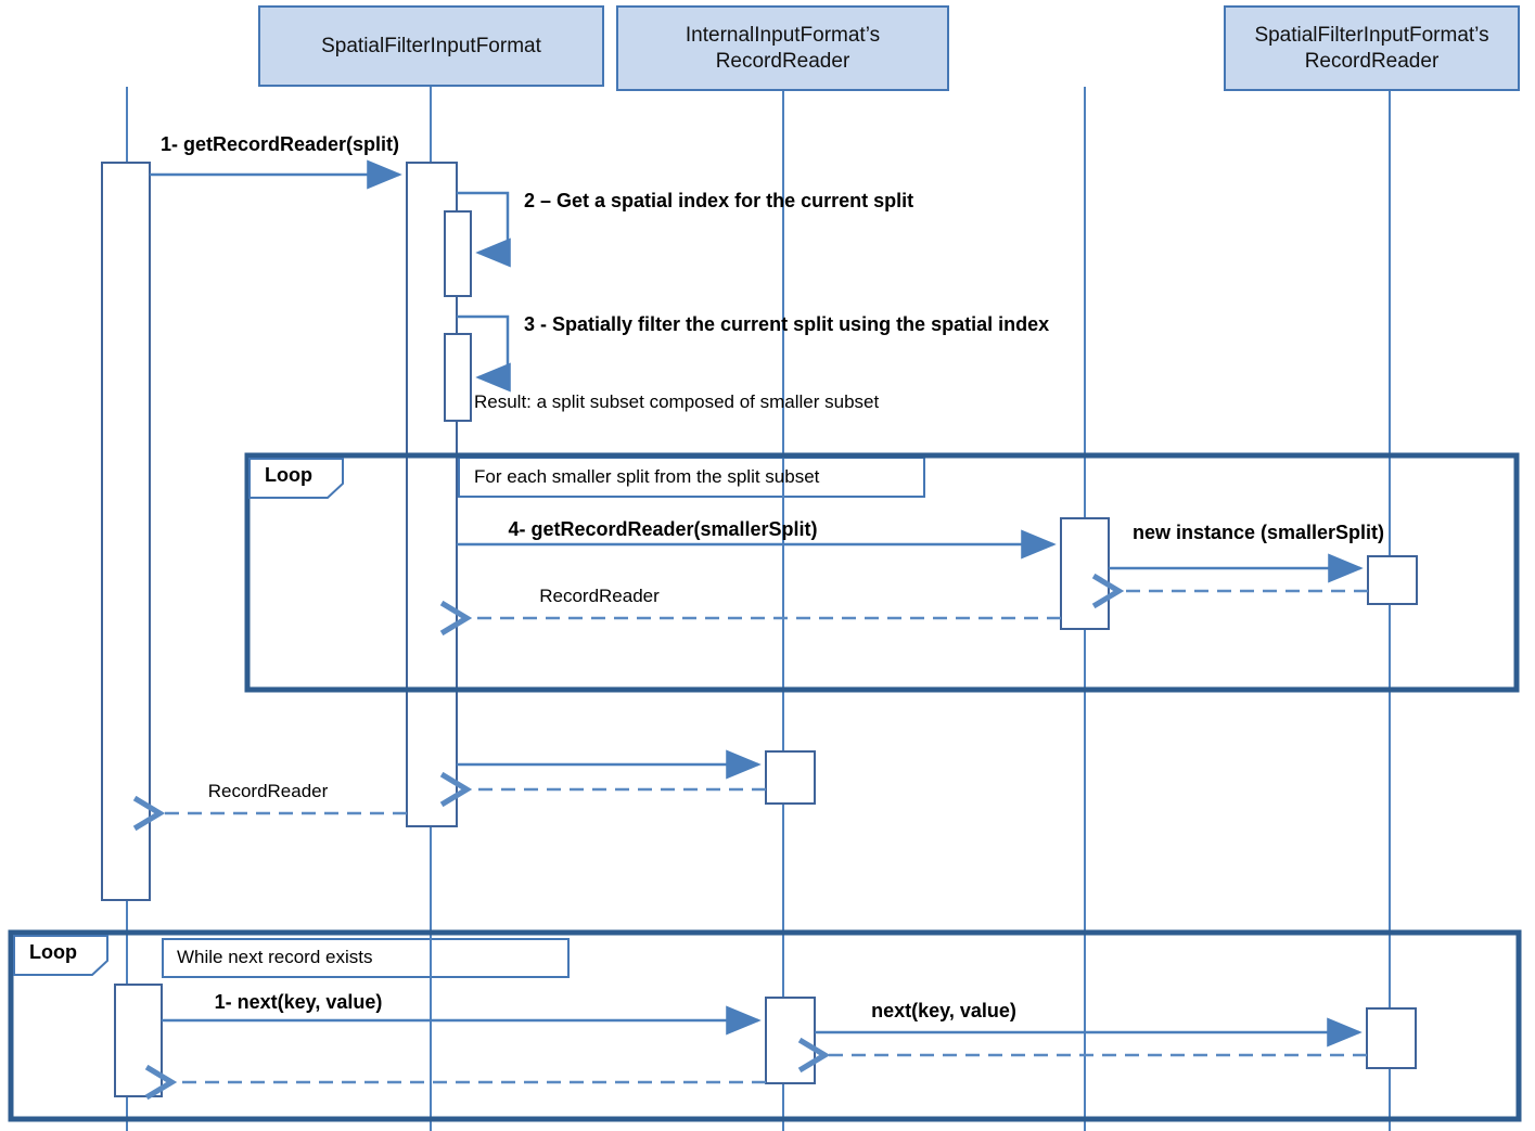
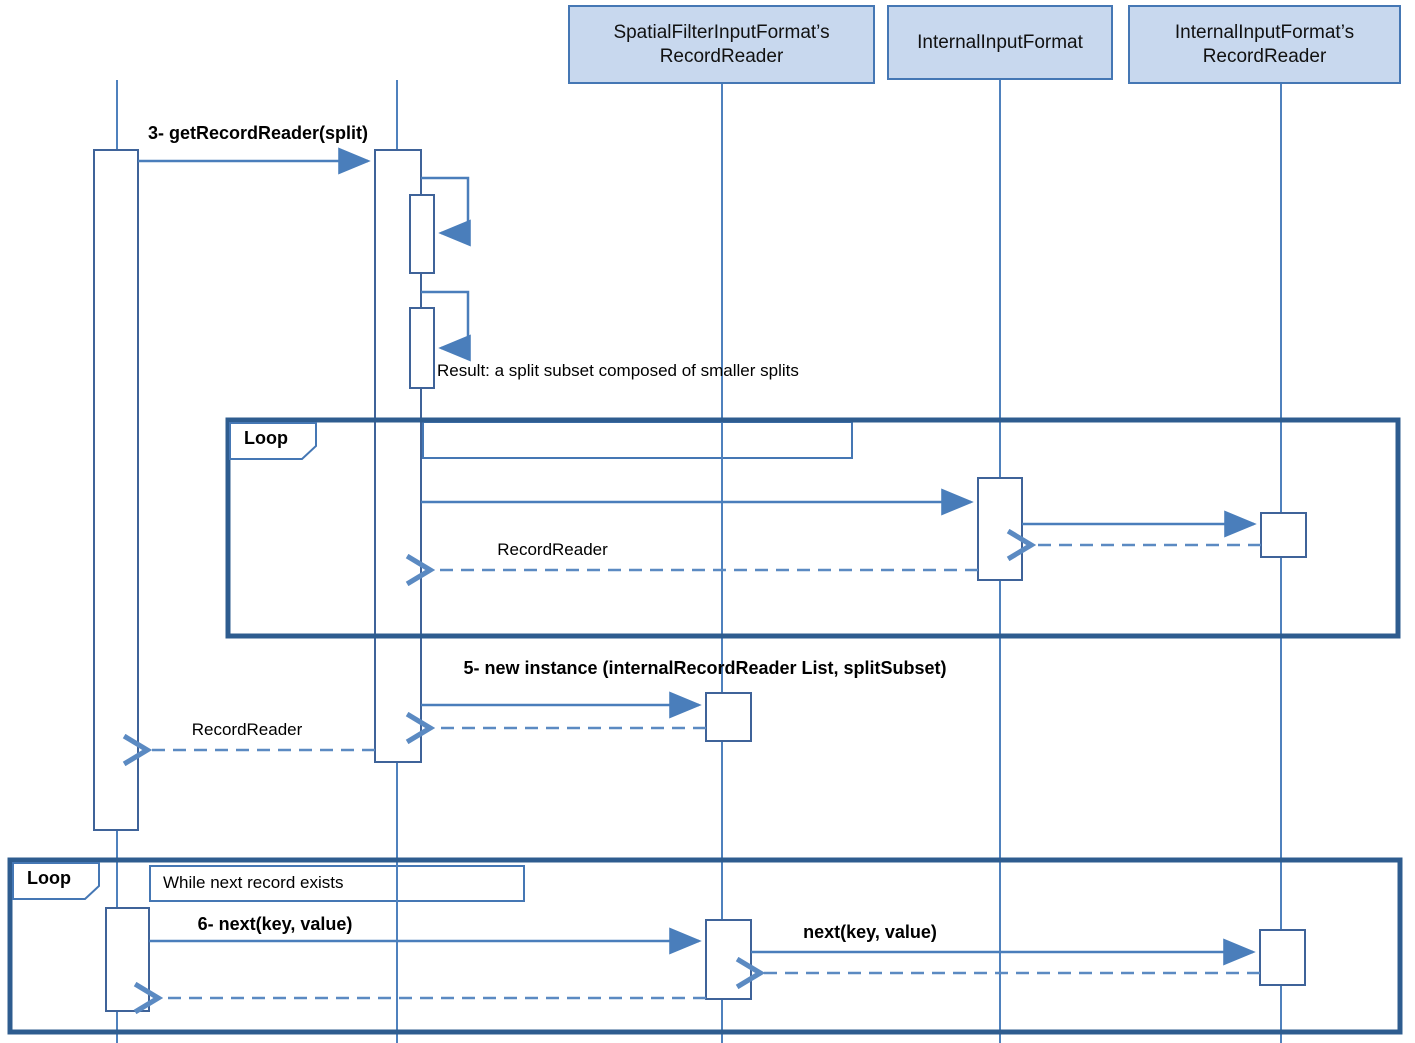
- SpatialFilterInputFormat
- InternalInputFormat’s RecordReader
+ SpatialFilterInputFormat’s RecordReader
+ InternalInputFormat
- SpatialFilterInputFormat’s RecordReader
+ InternalInputFormat’s RecordReader
- 1- getRecordReader(split)
+ 3- getRecordReader(split)
- 2 – Get a spatial index for the current split
- 3 - Spatially filter the current split using the spatial index
- Result: a split subset composed of smaller subset
+ Result: a split subset composed of smaller splits
  Loop
- For each smaller split from the split subset
- 4- getRecordReader(smallerSplit)
- new instance (smallerSplit)
  RecordReader
+ 5- new instance (internalRecordReader List, splitSubset)
  RecordReader
  Loop
  While next record exists
- 1- next(key, value)
+ 6- next(key, value)
  next(key, value)
